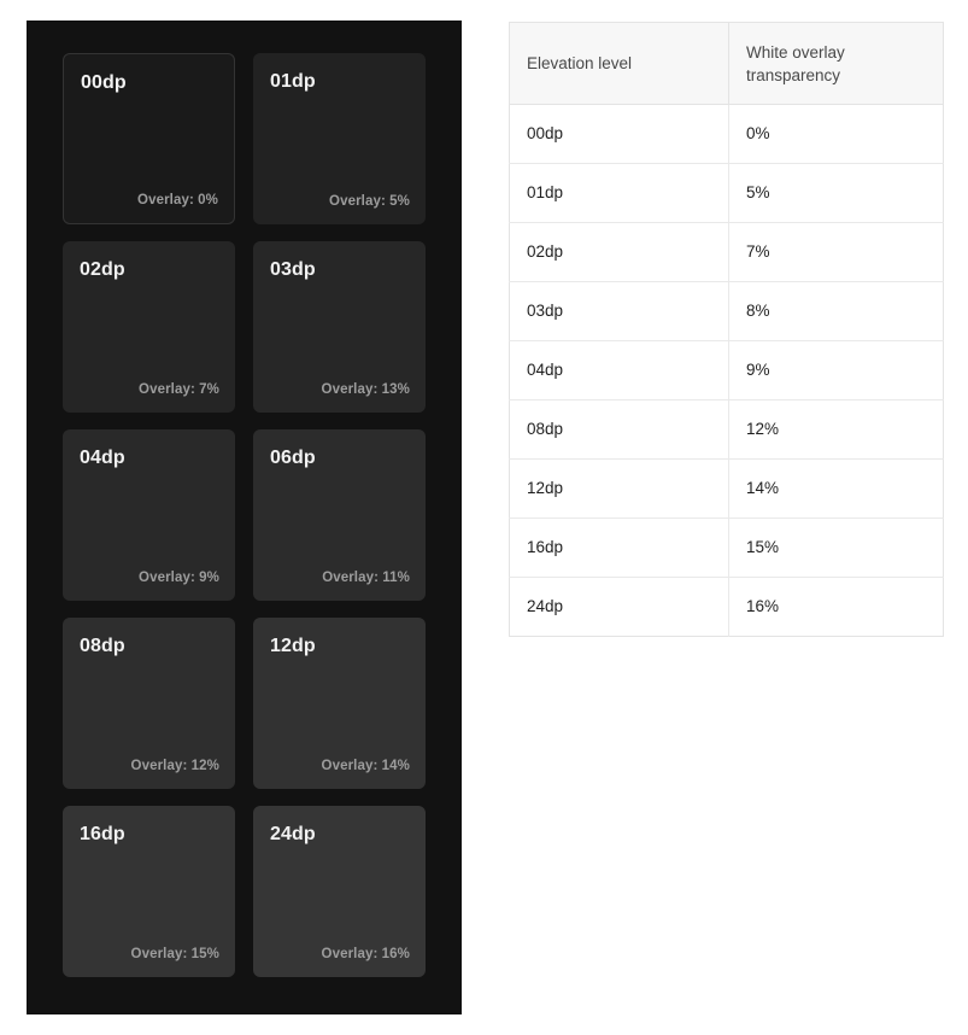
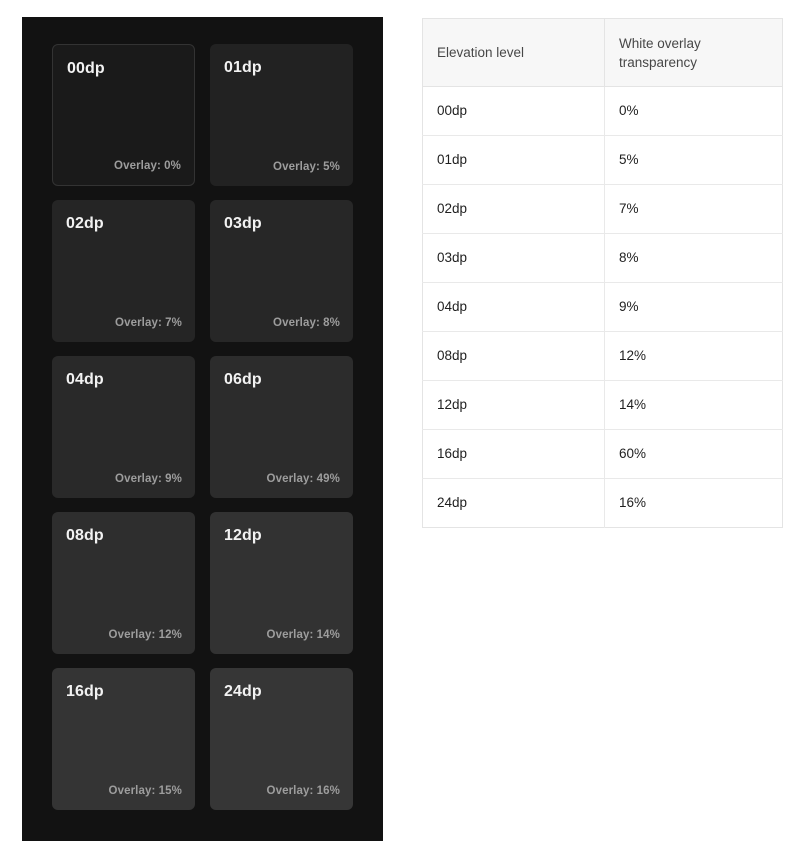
  00dp
  Overlay: 0%
  01dp
  Overlay: 5%
  02dp
  Overlay: 7%
  03dp
- Overlay: 13%
+ Overlay: 8%
  04dp
  Overlay: 9%
  06dp
- Overlay: 11%
+ Overlay: 49%
  08dp
  Overlay: 12%
  12dp
  Overlay: 14%
  16dp
  Overlay: 15%
  24dp
  Overlay: 16%
  Elevation level	White overlay transparency
  00dp	0%
  01dp	5%
  02dp	7%
  03dp	8%
  04dp	9%
  08dp	12%
  12dp	14%
- 16dp	15%
+ 16dp	60%
  24dp	16%
